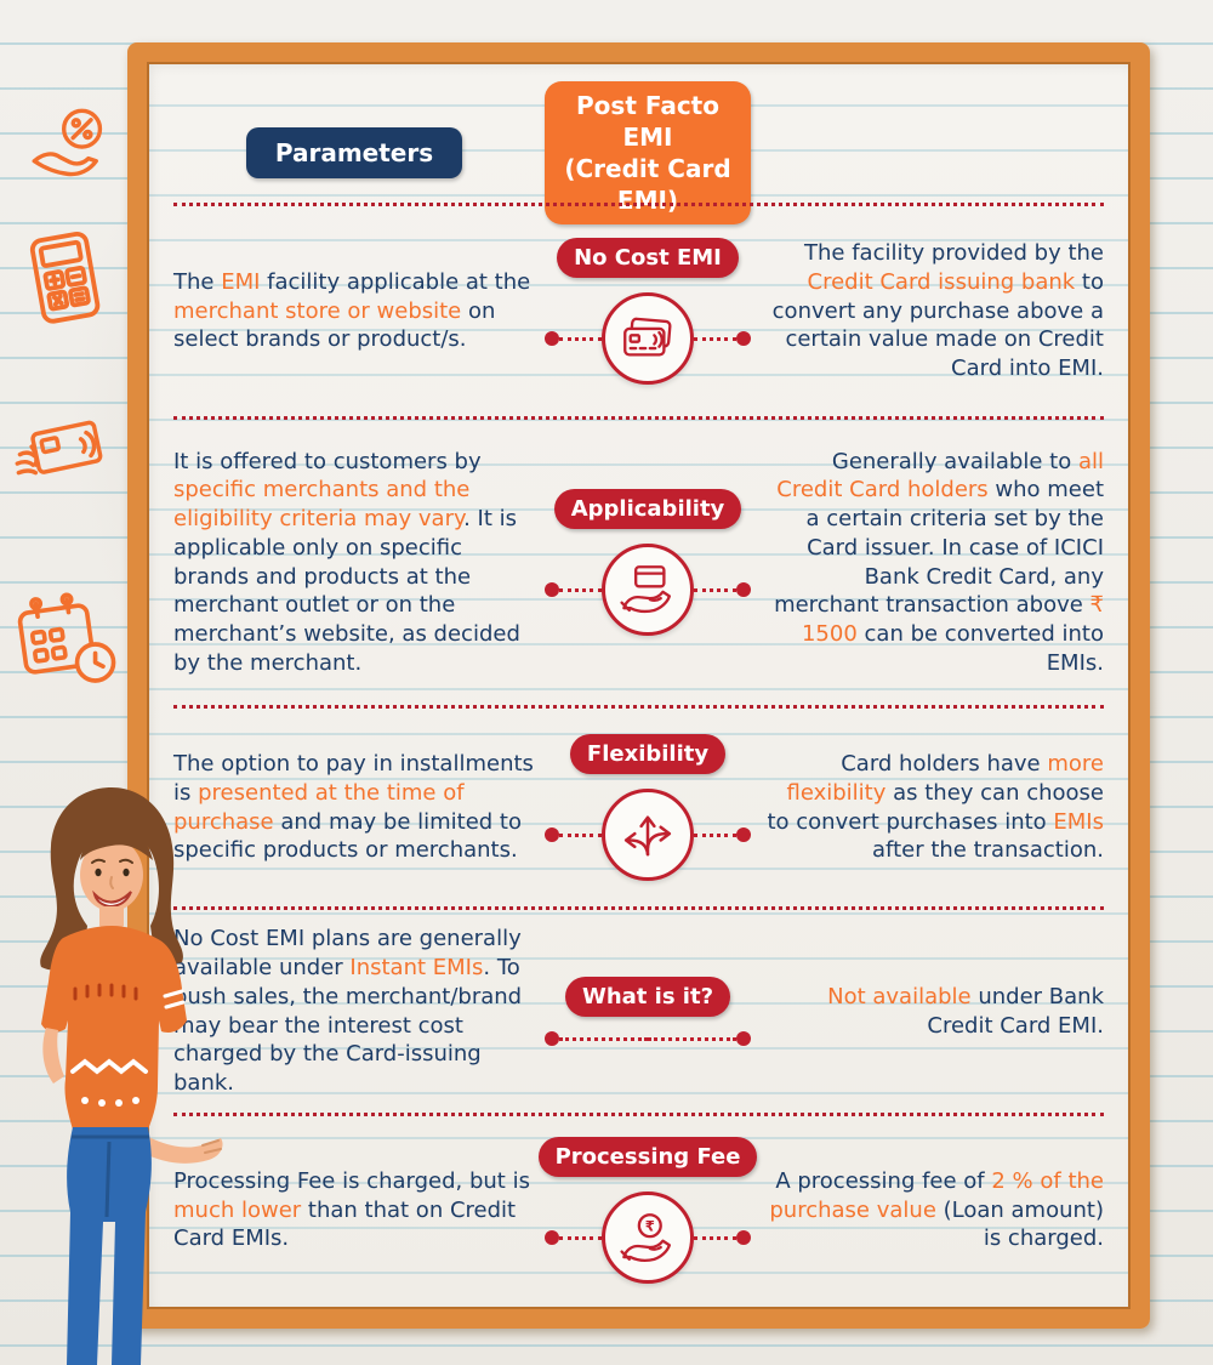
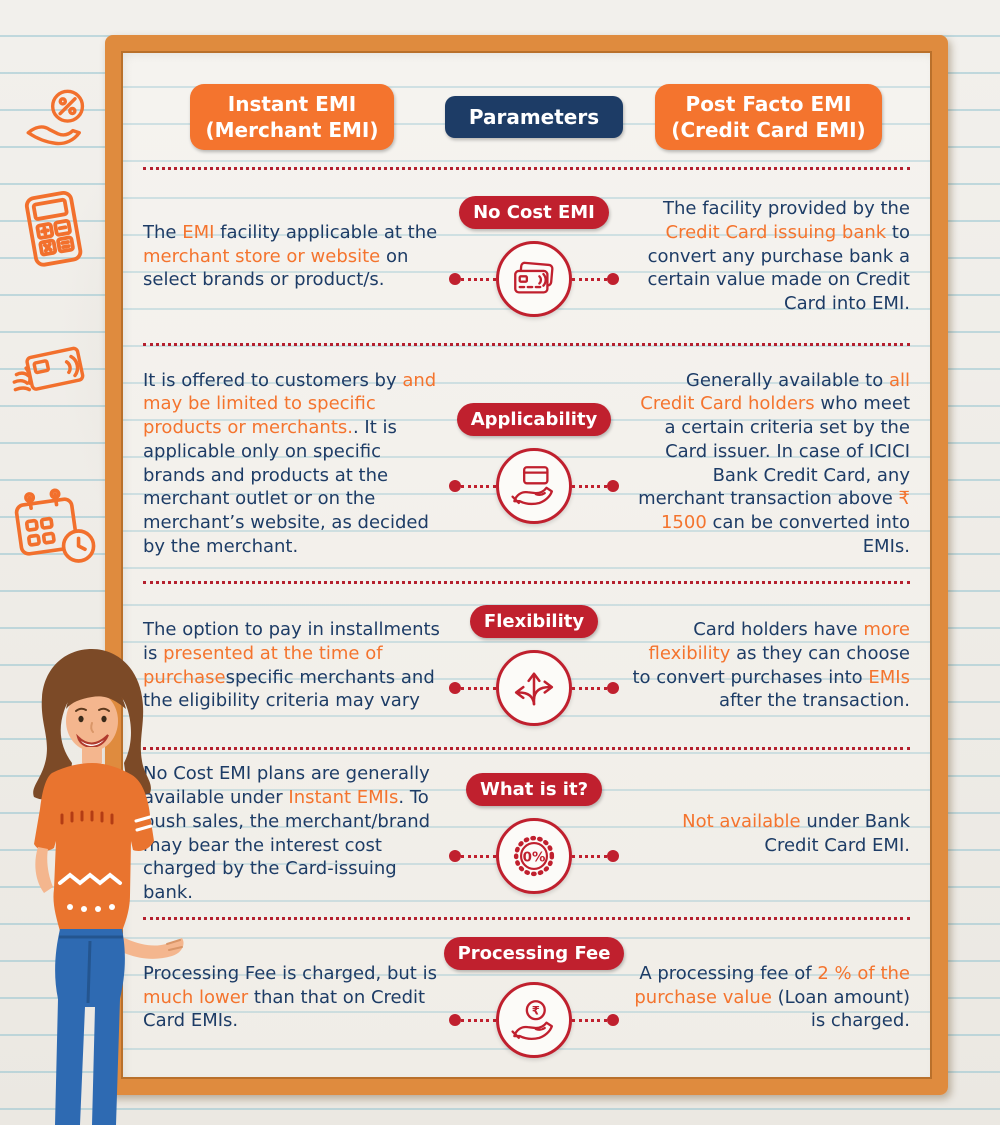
+ Instant EMI
+ (Merchant EMI)
  Parameters
  Post Facto EMI
  (Credit Card EMI)
  The EMI facility applicable at the merchant store or website on select brands or product/s.
  No Cost EMI
- The facility provided by the Credit Card issuing bank to convert any purchase above a certain value made on Credit Card into EMI.
+ The facility provided by the Credit Card issuing bank to convert any purchase bank a certain value made on Credit Card into EMI.
- It is offered to customers by specific merchants and the eligibility criteria may vary. It is applicable only on specific brands and products at the merchant outlet or on the merchant’s website, as decided by the merchant.
+ It is offered to customers by and may be limited to specific products or merchants.. It is applicable only on specific brands and products at the merchant outlet or on the merchant’s website, as decided by the merchant.
  Applicability
  Generally available to all Credit Card holders who meet a certain criteria set by the Card issuer. In case of ICICI Bank Credit Card, any merchant transaction above ₹ 1500 can be converted into EMIs.
- The option to pay in installments is presented at the time of purchase and may be limited to specific products or merchants.
+ The option to pay in installments is presented at the time of purchasespecific merchants and the eligibility criteria may vary
  Flexibility
  Card holders have more flexibility as they can choose to convert purchases into EMIs after the transaction.
  No Cost EMI plans are generally available under Instant EMIs. To ush sales, the merchant/brand may bear the interest cost charged by the Card-issuing bank.
  What is it?
+ 0%
  Not available under Bank Credit Card EMI.
  Processing Fee is charged, but is much lower than that on Credit Card EMIs.
  Processing Fee
  ₹
  A processing fee of 2 % of the purchase value (Loan amount) is charged.
